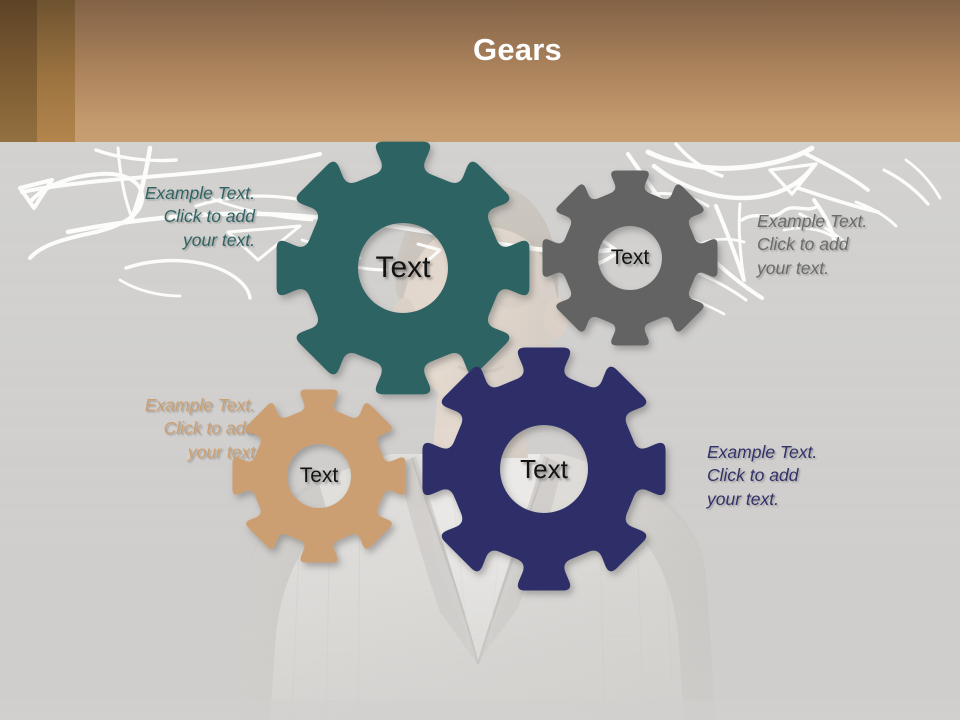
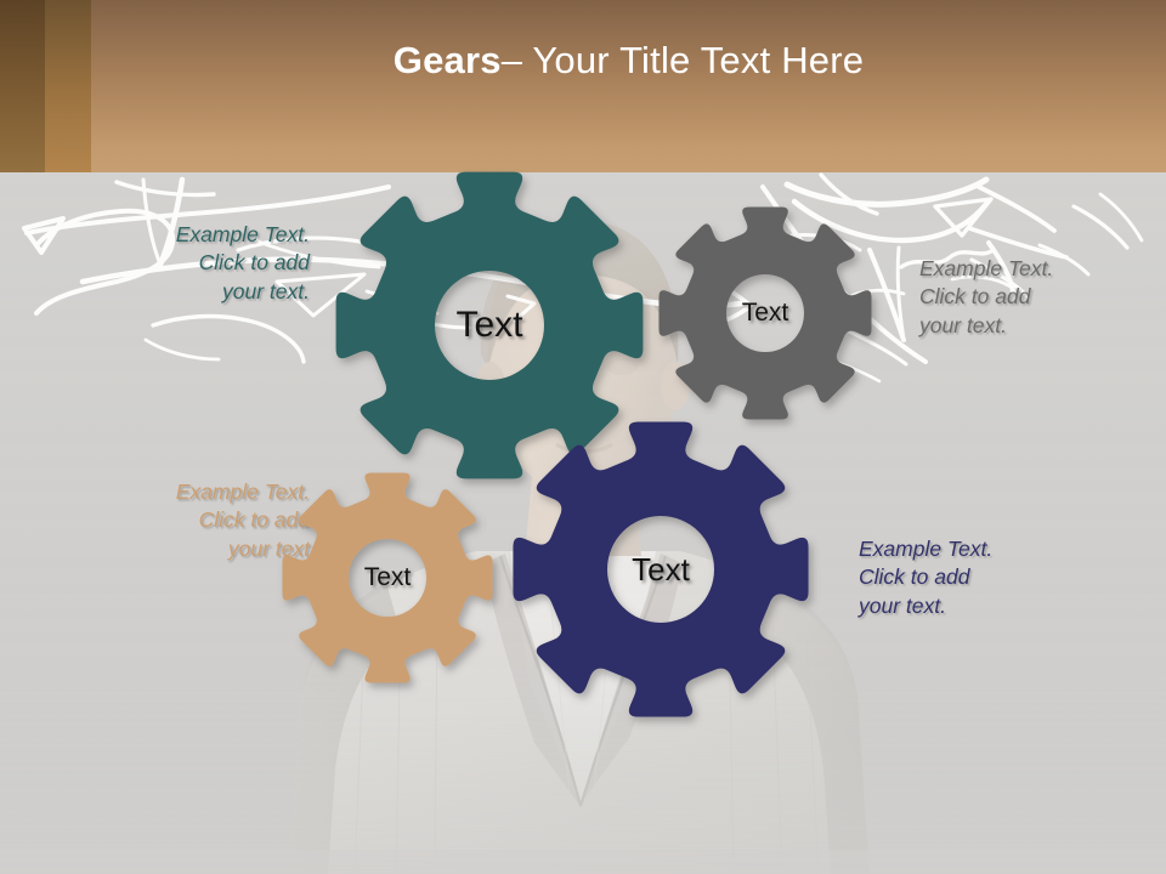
  Text
  Text
  Text
  Text
  Gears
+ – Your Title Text Here
  Example Text.
  Click to add
  your text.
  Example Text.
  Click to add
  your text.
  Example Text.
  Click to ad
  your text
  Example Text.
  Click to add
  your text.
